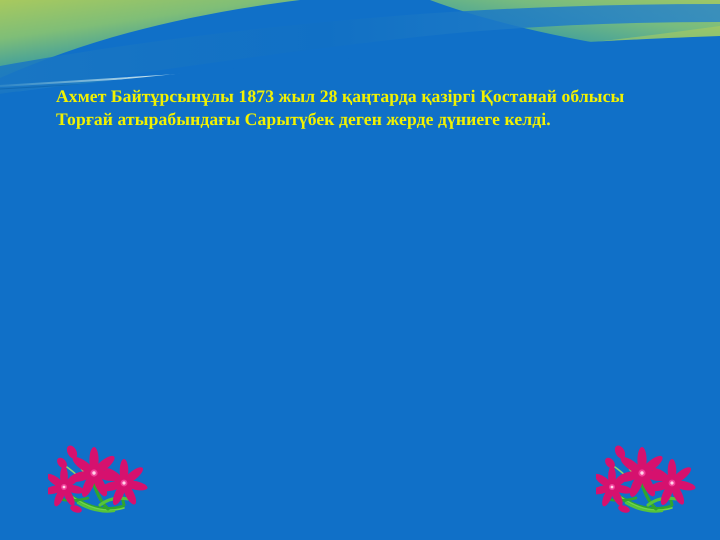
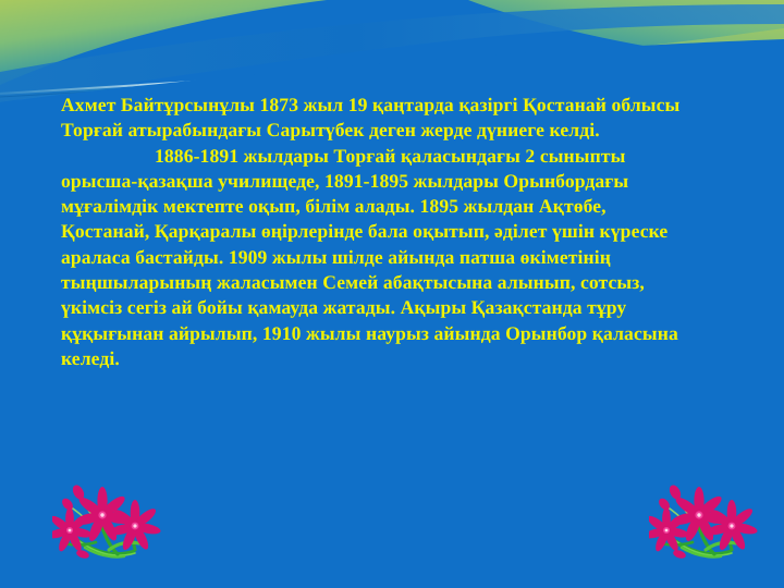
- Ахмет Байтұрсынұлы 1873 жыл 28 қаңтарда қазіргі Қостанай облысы Торғай атырабындағы Сарытүбек деген жерде дүниеге келді.
+ Ахмет Байтұрсынұлы 1873 жыл 19 қаңтарда қазіргі Қостанай облысы Торғай атырабындағы Сарытүбек деген жерде дүниеге келді.
+ 1886-1891 жылдары Торғай қаласындағы 2 сыныпты орысша-қазақша училищеде, 1891-1895 жылдары Орынбордағы мұғалімдік мектепте оқып, білім алады. 1895 жылдан Ақтөбе, Қостанай, Қарқаралы өңірлерінде бала оқытып, әділет үшін күреске араласа бастайды. 1909 жылы шілде айында патша өкіметінің тыңшыларының жаласымен Семей абақтысына алынып, сотсыз, үкімсіз сегіз ай бойы қамауда жатады. Ақыры Қазақстанда тұру құқығынан айрылып, 1910 жылы наурыз айында Орынбор қаласына келеді.
